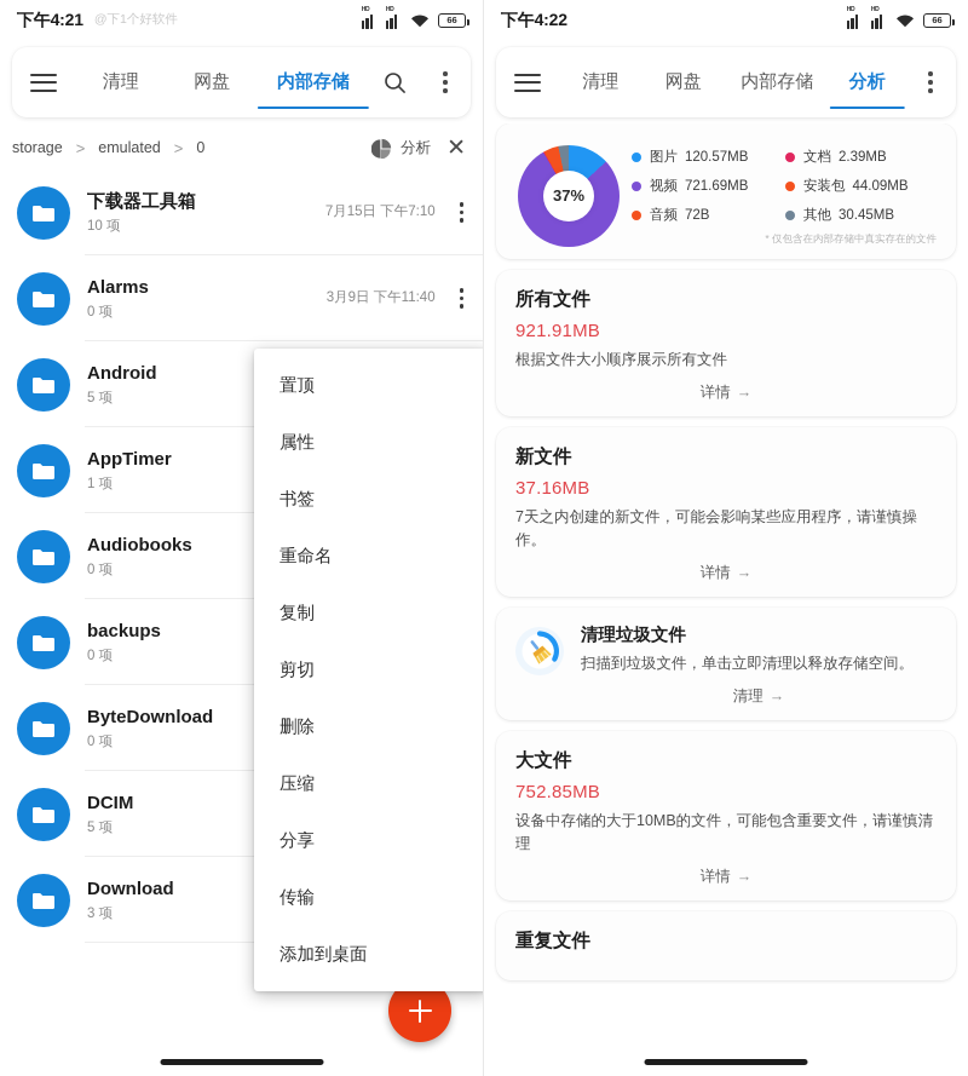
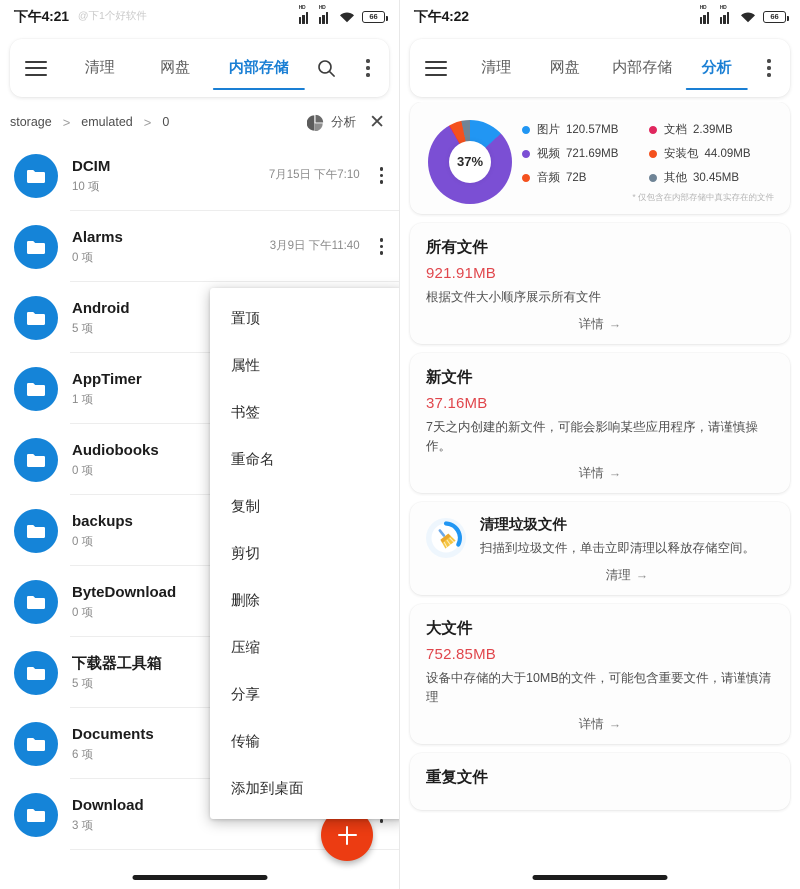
  下午4:21
  @下1个好软件
  66
  清理
  网盘
  内部存储
  storage
  >
  emulated
  >
  0
  分析
  ✕
- 下载器工具箱
+ DCIM
  10 项
  7月15日 下午7:10
  Alarms
  0 项
  3月9日 下午11:40
  Android
  5 项
  AppTimer
  1 项
  Audiobooks
  0 项
  backups
  0 项
  ByteDownload
  0 项
- DCIM
+ 下载器工具箱
  5 项
+ Documents
+ 6 项
  Download
  3 项
  置顶
  属性
  书签
  重命名
  复制
  剪切
  删除
  压缩
  分享
  传输
  添加到桌面
  下午4:22
  66
  清理
  网盘
  内部存储
  分析
  37%
  图片
  120.57MB
  视频
  721.69MB
  音频
  72B
  文档
  2.39MB
  安装包
  44.09MB
  其他
  30.45MB
  * 仅包含在内部存储中真实存在的文件
  所有文件
  921.91MB
  根据文件大小顺序展示所有文件
  详情 →
  新文件
  37.16MB
  7天之内创建的新文件，可能会影响某些应用程序，请谨慎操作。
  详情 →
  清理垃圾文件
  扫描到垃圾文件，单击立即清理以释放存储空间。
  清理 →
  大文件
  752.85MB
  设备中存储的大于10MB的文件，可能包含重要文件，请谨慎清理
  详情 →
  重复文件
